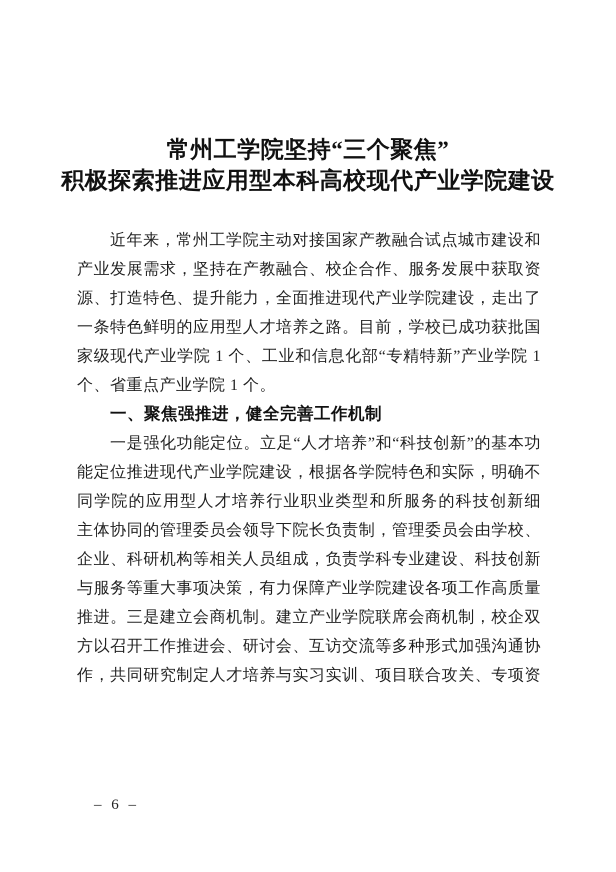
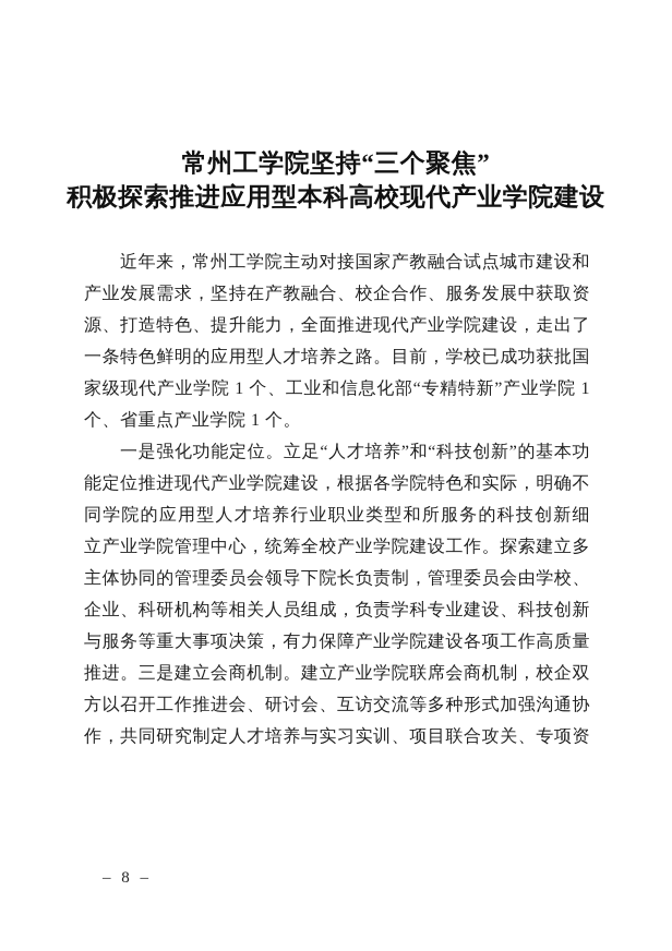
  常州工学院坚持“三个聚焦”
  积极探索推进应用型本科高校现代产业学院建设
  近年来，常州工学院主动对接国家产教融合试点城市建设和
  产业发展需求，坚持在产教融合、校企合作、服务发展中获取资
  源、打造特色、提升能力，全面推进现代产业学院建设，走出了
  一条特色鲜明的应用型人才培养之路。目前，学校已成功获批国
  家级现代产业学院 1 个、工业和信息化部“专精特新”产业学院 1
  个、省重点产业学院 1 个。
- 一、聚焦强推进，健全完善工作机制
  一是强化功能定位。立足“人才培养”和“科技创新”的基本功
  能定位推进现代产业学院建设，根据各学院特色和实际，明确不
  同学院的应用型人才培养行业职业类型和所服务的科技创新细
+ 立产业学院管理中心，统筹全校产业学院建设工作。探索建立多
  主体协同的管理委员会领导下院长负责制，管理委员会由学校、
  企业、科研机构等相关人员组成，负责学科专业建设、科技创新
  与服务等重大事项决策，有力保障产业学院建设各项工作高质量
  推进。三是建立会商机制。建立产业学院联席会商机制，校企双
  方以召开工作推进会、研讨会、互访交流等多种形式加强沟通协
  作，共同研究制定人才培养与实习实训、项目联合攻关、专项资
- – 6 –
+ – 8 –
